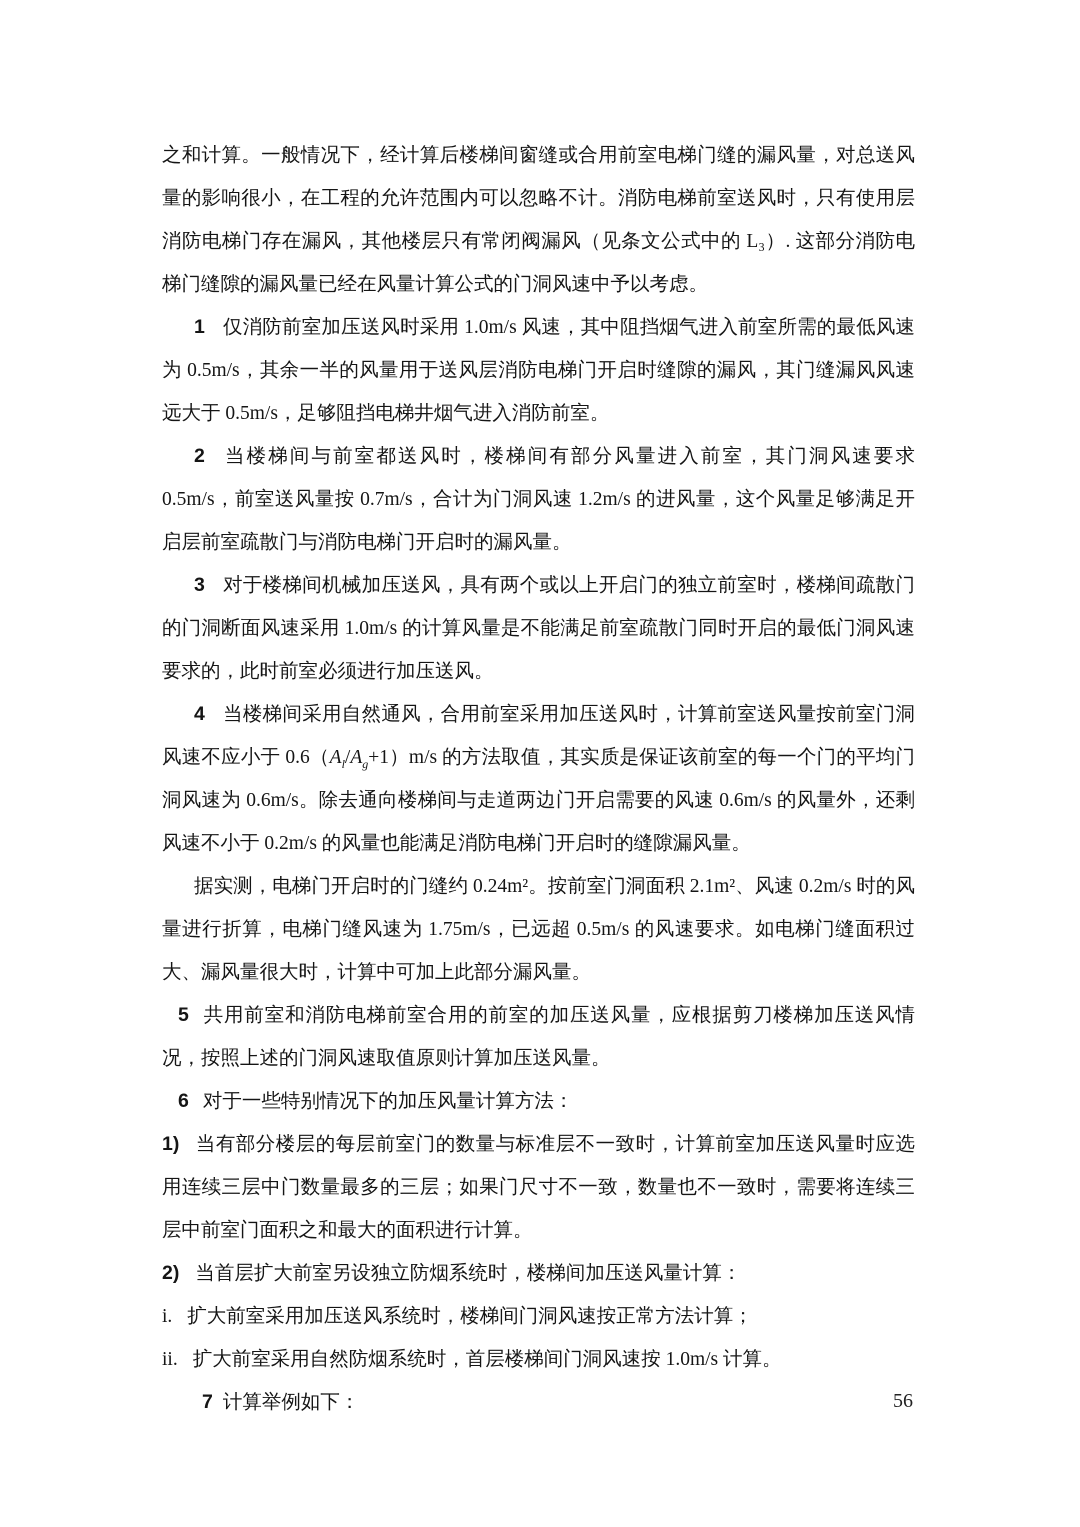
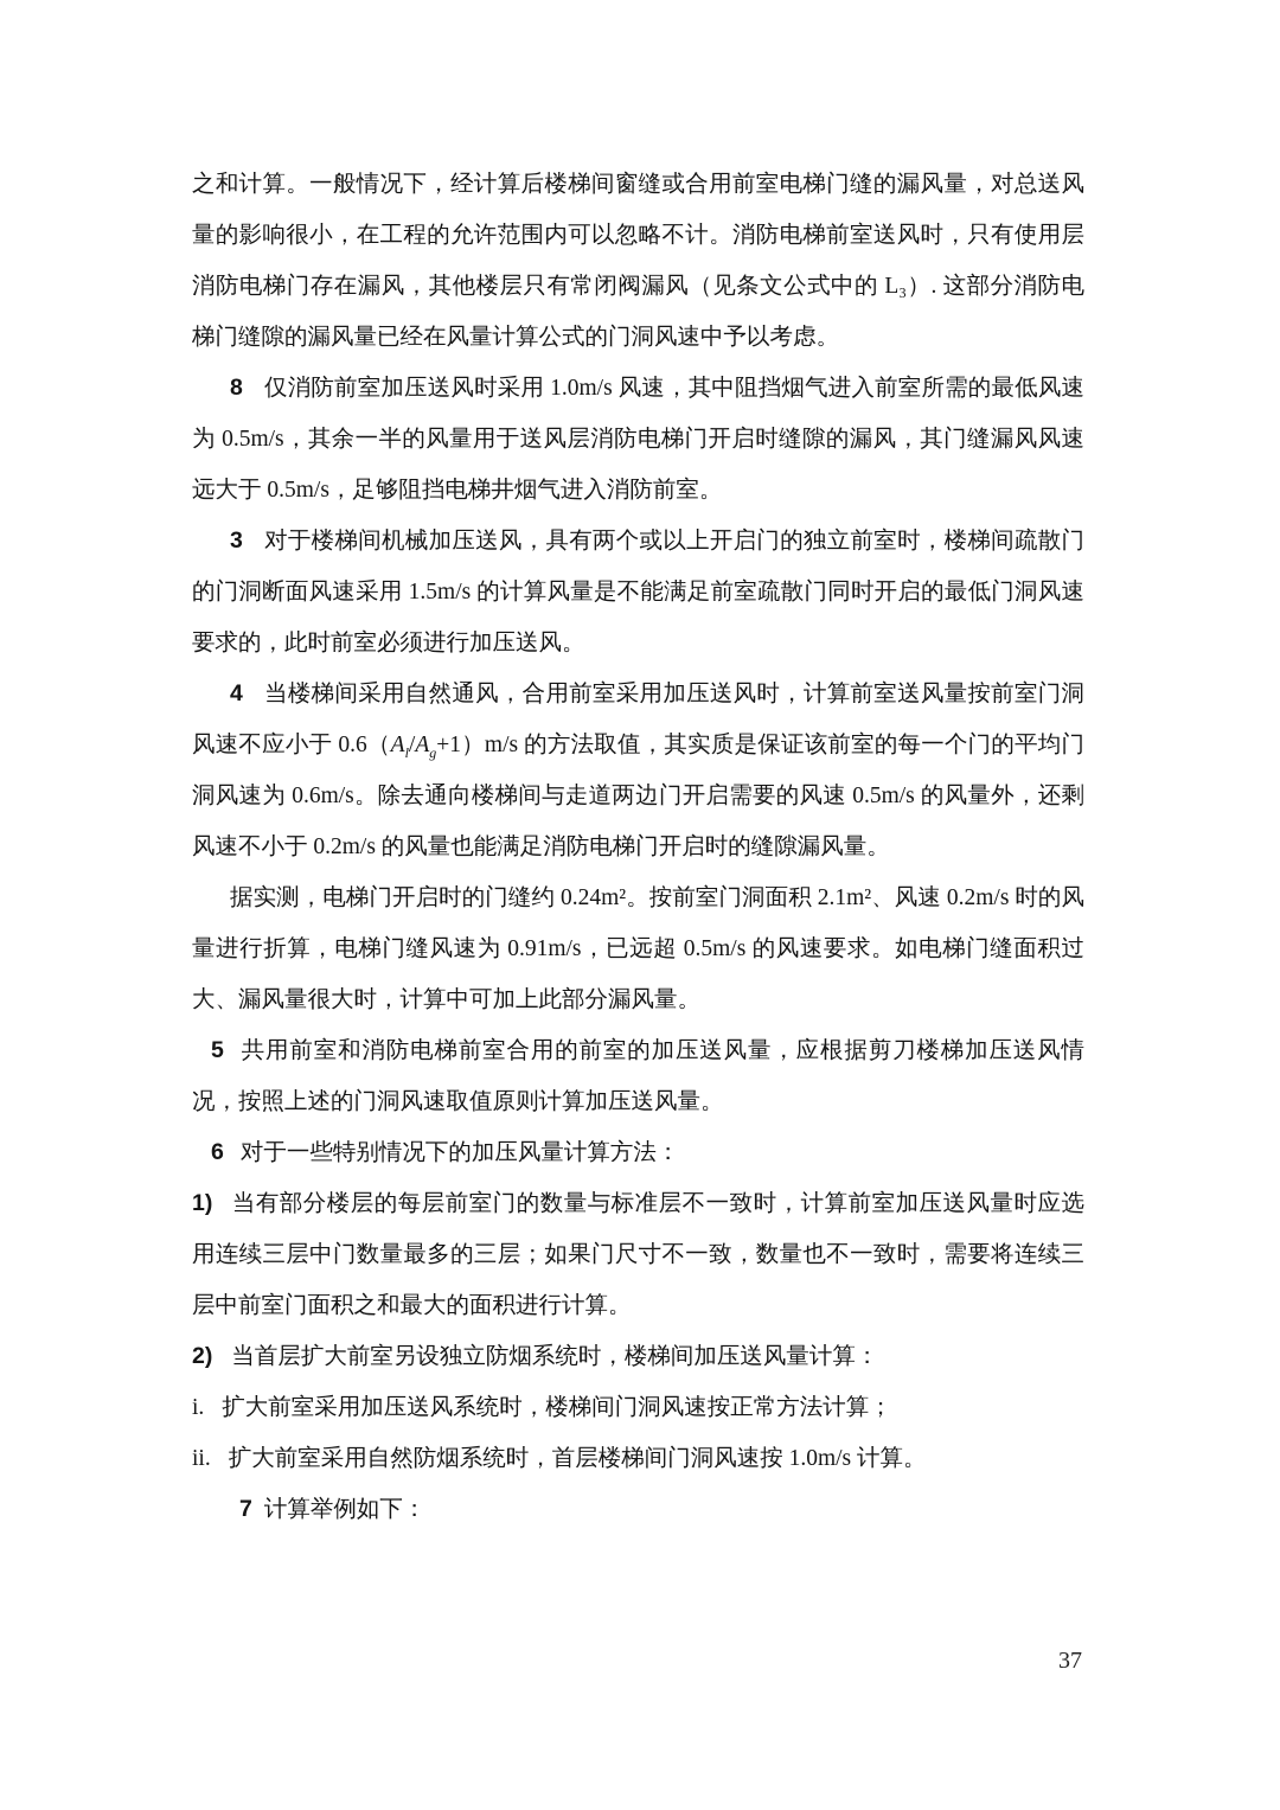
  之和计算。一般情况下，经计算后楼梯间窗缝或合用前室电梯门缝的漏风量，对总送风量的影响很小，在工程的允许范围内可以忽略不计。消防电梯前室送风时，只有使用层消防电梯门存在漏风，其他楼层只有常闭阀漏风（见条文公式中的 L₃）. 这部分消防电梯门缝隙的漏风量已经在风量计算公式的门洞风速中予以考虑。
- 1 仅消防前室加压送风时采用 1.0m/s 风速，其中阻挡烟气进入前室所需的最低风速为 0.5m/s，其余一半的风量用于送风层消防电梯门开启时缝隙的漏风，其门缝漏风风速远大于 0.5m/s，足够阻挡电梯井烟气进入消防前室。
+ 8 仅消防前室加压送风时采用 1.0m/s 风速，其中阻挡烟气进入前室所需的最低风速为 0.5m/s，其余一半的风量用于送风层消防电梯门开启时缝隙的漏风，其门缝漏风风速远大于 0.5m/s，足够阻挡电梯井烟气进入消防前室。
- 2 当楼梯间与前室都送风时，楼梯间有部分风量进入前室，其门洞风速要求 0.5m/s，前室送风量按 0.7m/s，合计为门洞风速 1.2m/s 的进风量，这个风量足够满足开启层前室疏散门与消防电梯门开启时的漏风量。
- 3 对于楼梯间机械加压送风，具有两个或以上开启门的独立前室时，楼梯间疏散门的门洞断面风速采用 1.0m/s 的计算风量是不能满足前室疏散门同时开启的最低门洞风速要求的，此时前室必须进行加压送风。
+ 3 对于楼梯间机械加压送风，具有两个或以上开启门的独立前室时，楼梯间疏散门的门洞断面风速采用 1.5m/s 的计算风量是不能满足前室疏散门同时开启的最低门洞风速要求的，此时前室必须进行加压送风。
- 4 当楼梯间采用自然通风，合用前室采用加压送风时，计算前室送风量按前室门洞风速不应小于 0.6（Al/Ag+1）m/s 的方法取值，其实质是保证该前室的每一个门的平均门洞风速为 0.6m/s。除去通向楼梯间与走道两边门开启需要的风速 0.6m/s 的风量外，还剩风速不小于 0.2m/s 的风量也能满足消防电梯门开启时的缝隙漏风量。
+ 4 当楼梯间采用自然通风，合用前室采用加压送风时，计算前室送风量按前室门洞风速不应小于 0.6（Al/Ag+1）m/s 的方法取值，其实质是保证该前室的每一个门的平均门洞风速为 0.6m/s。除去通向楼梯间与走道两边门开启需要的风速 0.5m/s 的风量外，还剩风速不小于 0.2m/s 的风量也能满足消防电梯门开启时的缝隙漏风量。
- 据实测，电梯门开启时的门缝约 0.24m²。按前室门洞面积 2.1m²、风速 0.2m/s 时的风量进行折算，电梯门缝风速为 1.75m/s，已远超 0.5m/s 的风速要求。如电梯门缝面积过大、漏风量很大时，计算中可加上此部分漏风量。
+ 据实测，电梯门开启时的门缝约 0.24m²。按前室门洞面积 2.1m²、风速 0.2m/s 时的风量进行折算，电梯门缝风速为 0.91m/s，已远超 0.5m/s 的风速要求。如电梯门缝面积过大、漏风量很大时，计算中可加上此部分漏风量。
  5 共用前室和消防电梯前室合用的前室的加压送风量，应根据剪刀楼梯加压送风情况，按照上述的门洞风速取值原则计算加压送风量。
  6 对于一些特别情况下的加压风量计算方法：
  1) 当有部分楼层的每层前室门的数量与标准层不一致时，计算前室加压送风量时应选用连续三层中门数量最多的三层；如果门尺寸不一致，数量也不一致时，需要将连续三层中前室门面积之和最大的面积进行计算。
  2) 当首层扩大前室另设独立防烟系统时，楼梯间加压送风量计算：
  i. 扩大前室采用加压送风系统时，楼梯间门洞风速按正常方法计算；
  ii. 扩大前室采用自然防烟系统时，首层楼梯间门洞风速按 1.0m/s 计算。
  7 计算举例如下：
- 56
+ 37
